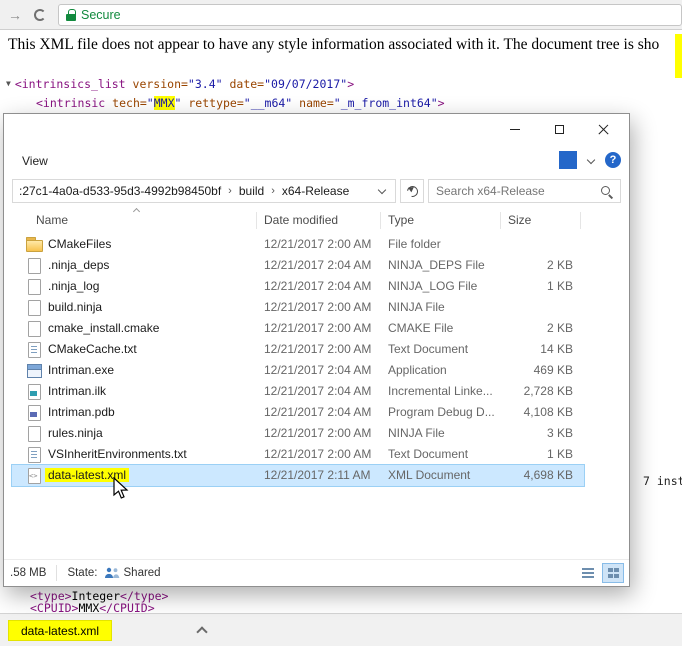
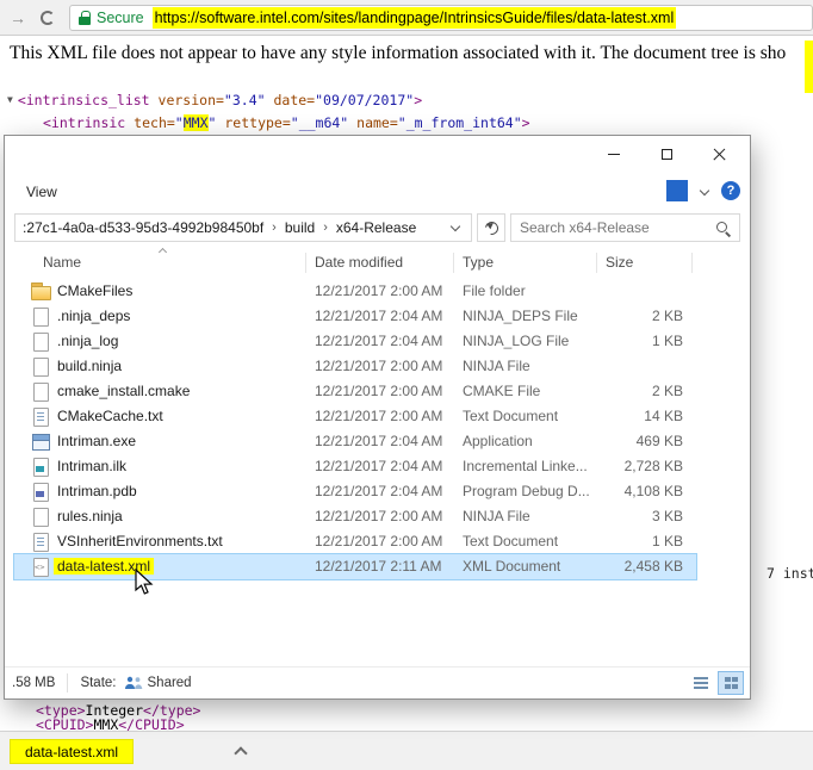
  →
  Secure
+ https://software.intel.com/sites/landingpage/IntrinsicsGuide/files/data-latest.xml
  This XML file does not appear to have any style information associated with it. The document tree is sho
  ▼ <intrinsics_list version="3.4" date="09/07/2017">
  <intrinsic tech="MMX" rettype="__m64" name="_m_from_int64">
  <type>Integer</type>
  <CPUID>MMX</CPUID>
  7 inst
  View
  ?
  :27c1-4a0a-d533-95d3-4992b98450bf
  ›
  build
  ›
  x64-Release
  Search x64-Release
  Name
  Date modified
  Type
  Size
  CMakeFiles
  12/21/2017 2:00 AM
  File folder
  .ninja_deps
  12/21/2017 2:04 AM
  NINJA_DEPS File
  2 KB
  .ninja_log
  12/21/2017 2:04 AM
  NINJA_LOG File
  1 KB
  build.ninja
  12/21/2017 2:00 AM
  NINJA File
  cmake_install.cmake
  12/21/2017 2:00 AM
  CMAKE File
  2 KB
  CMakeCache.txt
  12/21/2017 2:00 AM
  Text Document
  14 KB
  Intriman.exe
  12/21/2017 2:04 AM
  Application
  469 KB
  Intriman.ilk
  12/21/2017 2:04 AM
  Incremental Linke...
  2,728 KB
  Intriman.pdb
  12/21/2017 2:04 AM
  Program Debug D...
  4,108 KB
  rules.ninja
  12/21/2017 2:00 AM
  NINJA File
  3 KB
  VSInheritEnvironments.txt
  12/21/2017 2:00 AM
  Text Document
  1 KB
  data-latest.xml
  12/21/2017 2:11 AM
  XML Document
- 4,698 KB
+ 2,458 KB
  .58 MB
  State:
  Shared
  data-latest.xml
